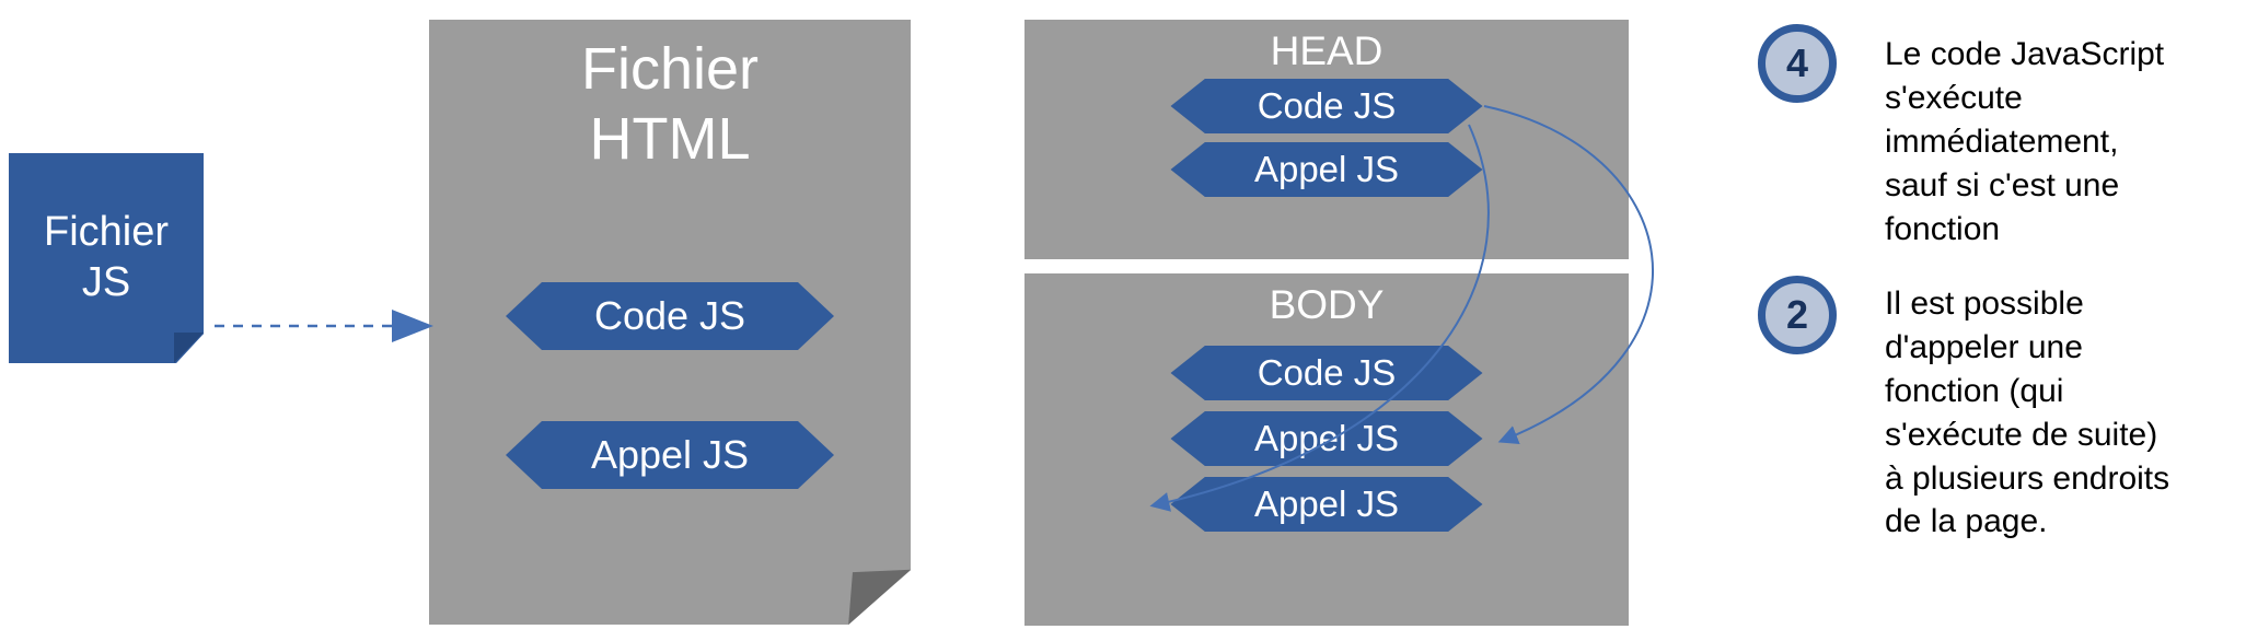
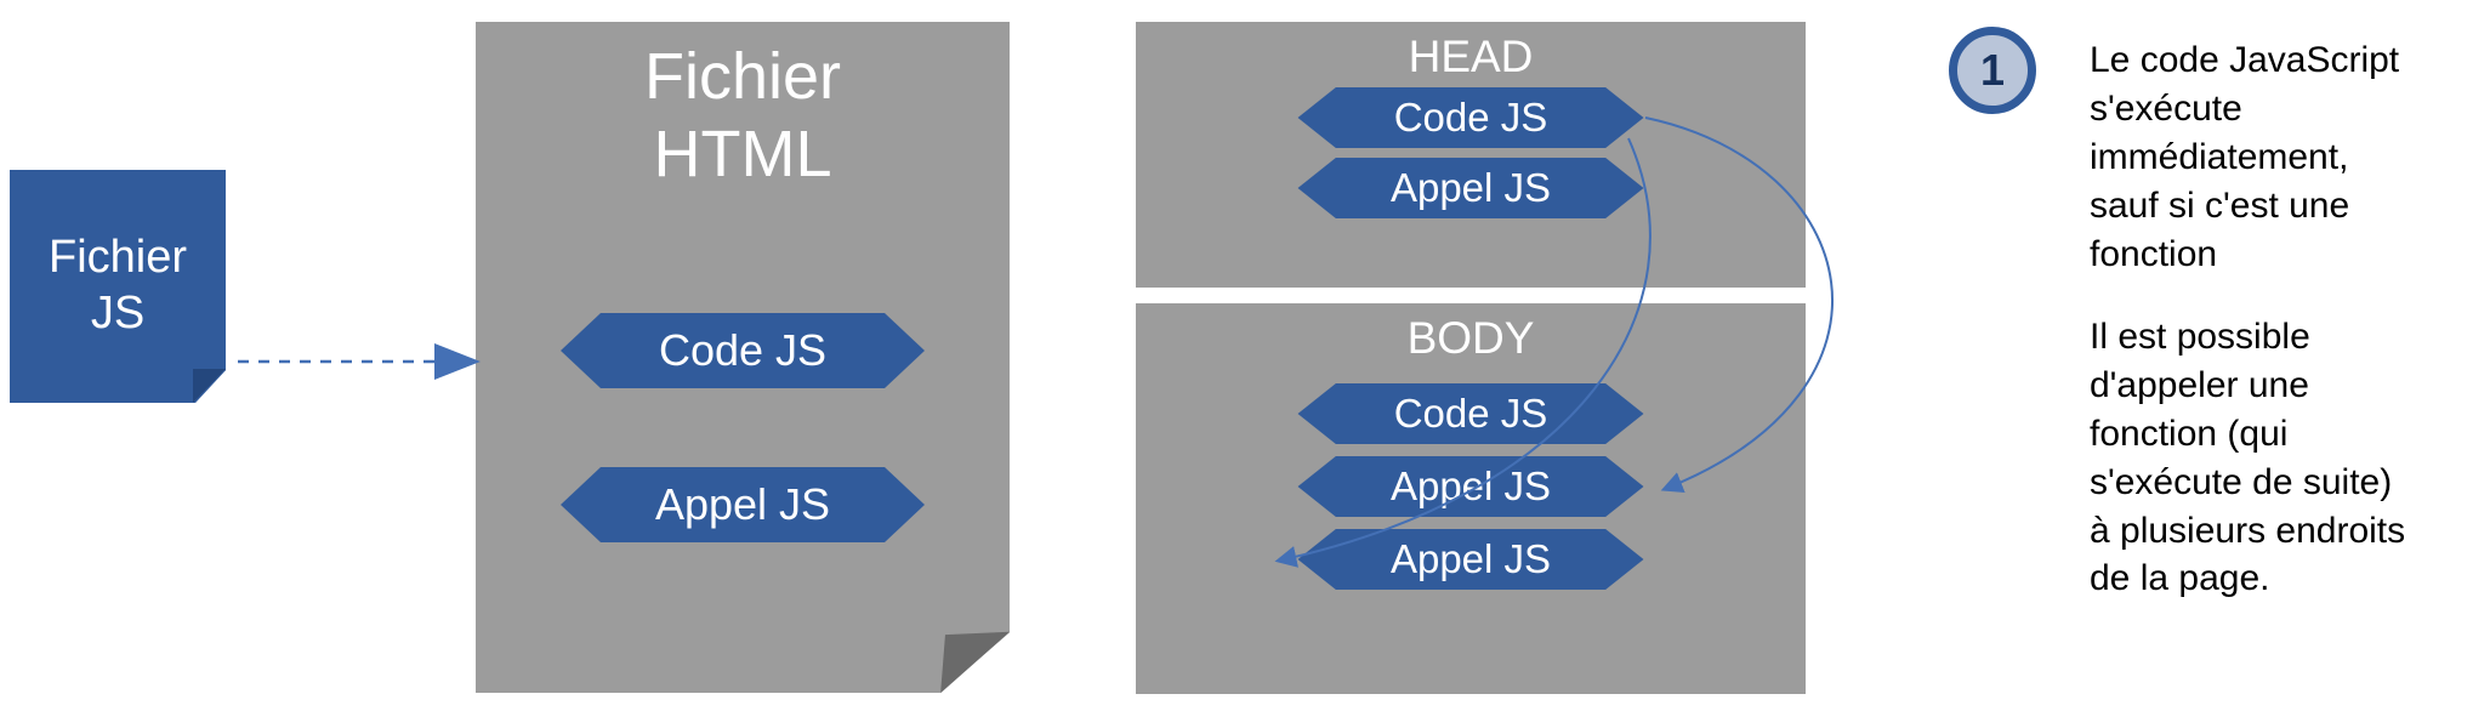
  Fichier
  JS
  Fichier
  HTML
  Code JS
  Appel JS
  HEAD
  Code JS
  Appel JS
  BODY
  Code JS
  Appel JS
  Appel JS
- 4
+ 1
  Le code JavaScript
  s'exécute
  immédiatement,
  sauf si c'est une
  fonction
- 2
  Il est possible
  d'appeler une
  fonction (qui
  s'exécute de suite)
  à plusieurs endroits
  de la page.
